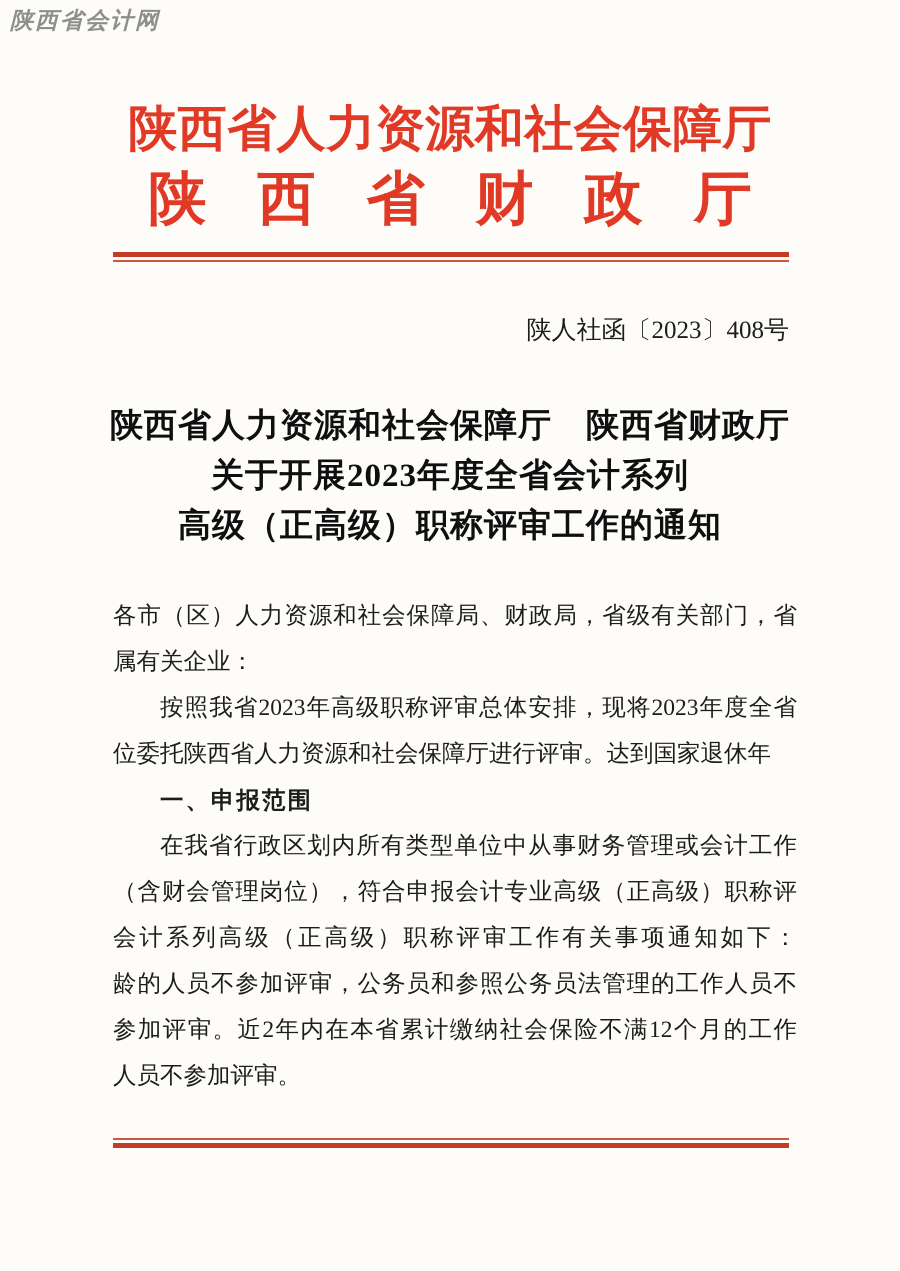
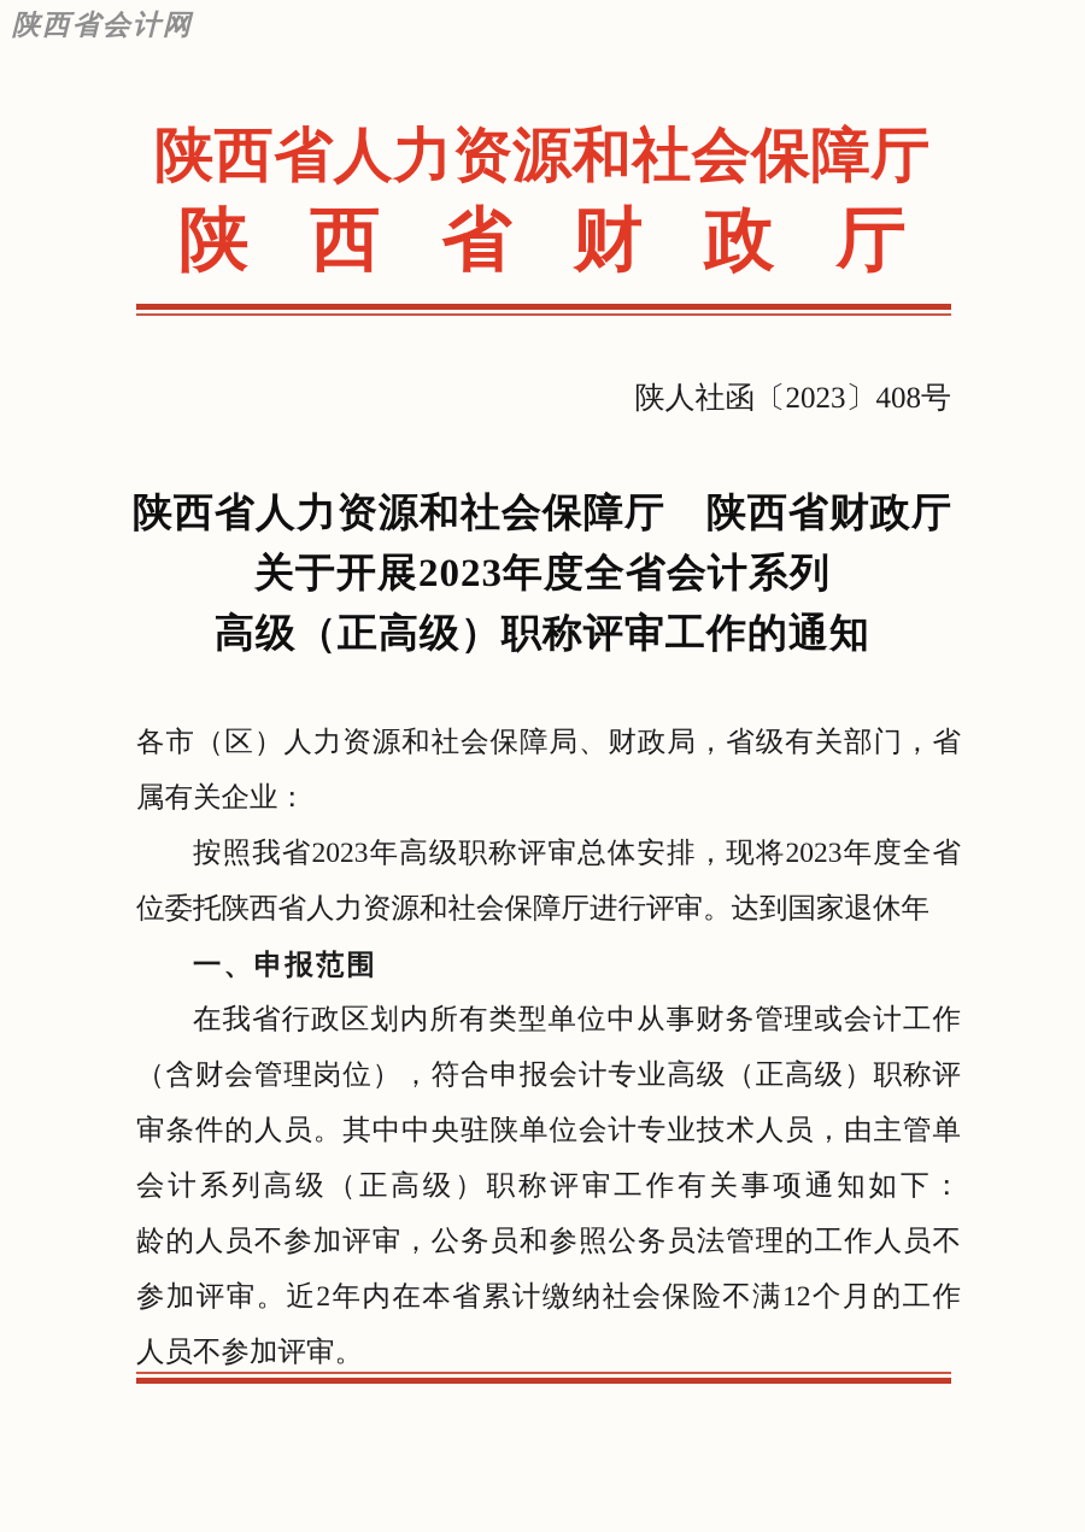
  陕西省会计网
  陕西省人力资源和社会保障厅
  陕西省财政厅
  陕人社函〔2023〕408号
  陕西省人力资源和社会保障厅 陕西省财政厅
  关于开展2023年度全省会计系列
  高级（正高级）职称评审工作的通知
  各市（区）人力资源和社会保障局、财政局，省级有关部门，省
  属有关企业：
  按照我省2023年高级职称评审总体安排，现将2023年度全省
  位委托陕西省人力资源和社会保障厅进行评审。达到国家退休年
  一、申报范围
  在我省行政区划内所有类型单位中从事财务管理或会计工作
  （含财会管理岗位），符合申报会计专业高级（正高级）职称评
+ 审条件的人员。其中中央驻陕单位会计专业技术人员，由主管单
  会计系列高级（正高级）职称评审工作有关事项通知如下：
  龄的人员不参加评审，公务员和参照公务员法管理的工作人员不
  参加评审。近2年内在本省累计缴纳社会保险不满12个月的工作
  人员不参加评审。
